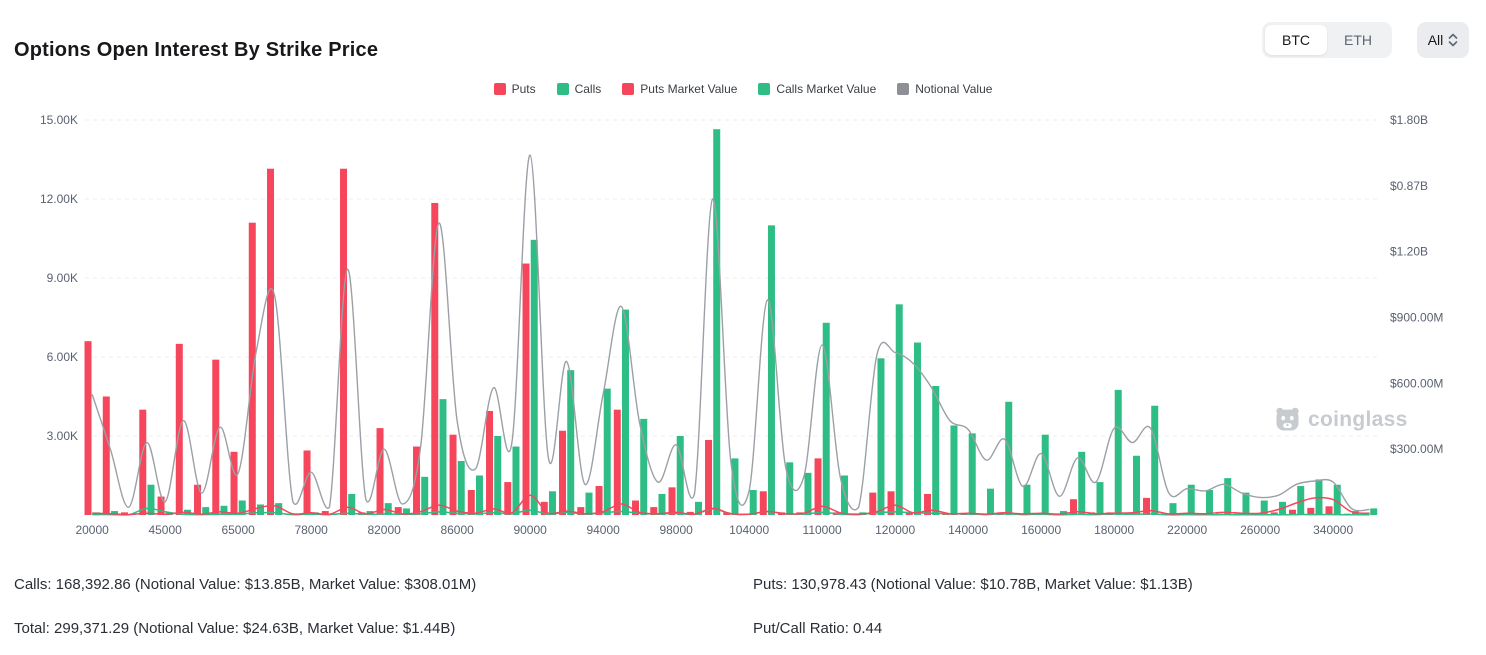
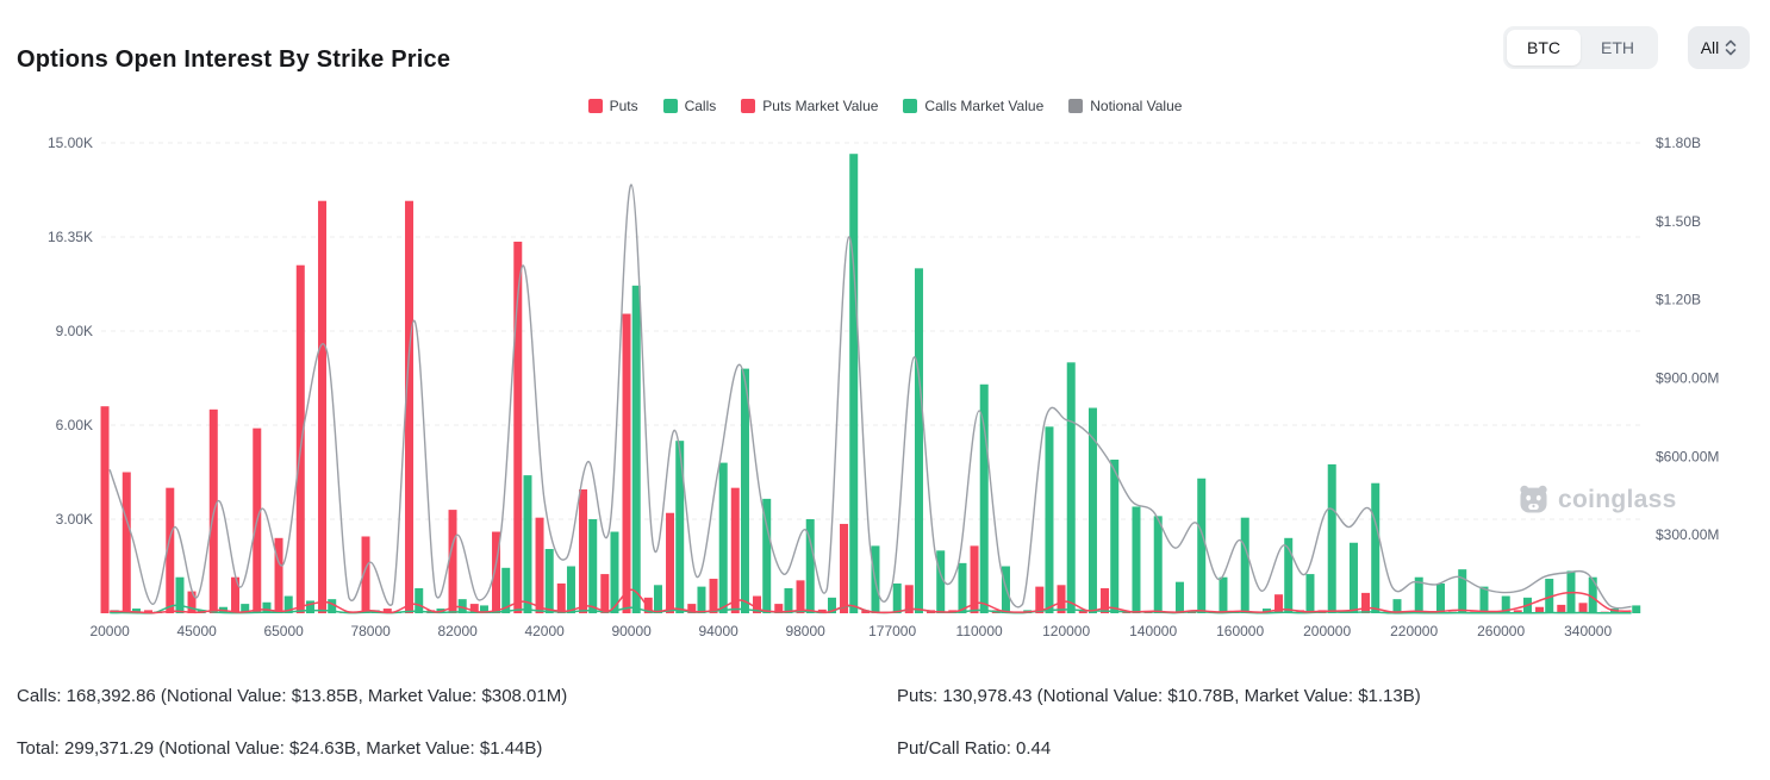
  Options Open Interest By Strike Price
  BTC
  ETH
  All
  Puts
  Calls
  Puts Market Value
  Calls Market Value
  Notional Value
  3.00K
  6.00K
  9.00K
- 12.00K
+ 16.35K
  15.00K
  $300.00M
  $600.00M
  $900.00M
  $1.20B
- $0.87B
+ $1.50B
  $1.80B
  20000
  45000
  65000
  78000
  82000
- 86000
+ 42000
  90000
  94000
  98000
- 104000
+ 177000
  110000
  120000
  140000
  160000
- 180000
+ 200000
  220000
  260000
  340000
  coinglass
  Calls: 168,392.86 (Notional Value: $13.85B, Market Value: $308.01M)
  Puts: 130,978.43 (Notional Value: $10.78B, Market Value: $1.13B)
  Total: 299,371.29 (Notional Value: $24.63B, Market Value: $1.44B)
  Put/Call Ratio: 0.44
